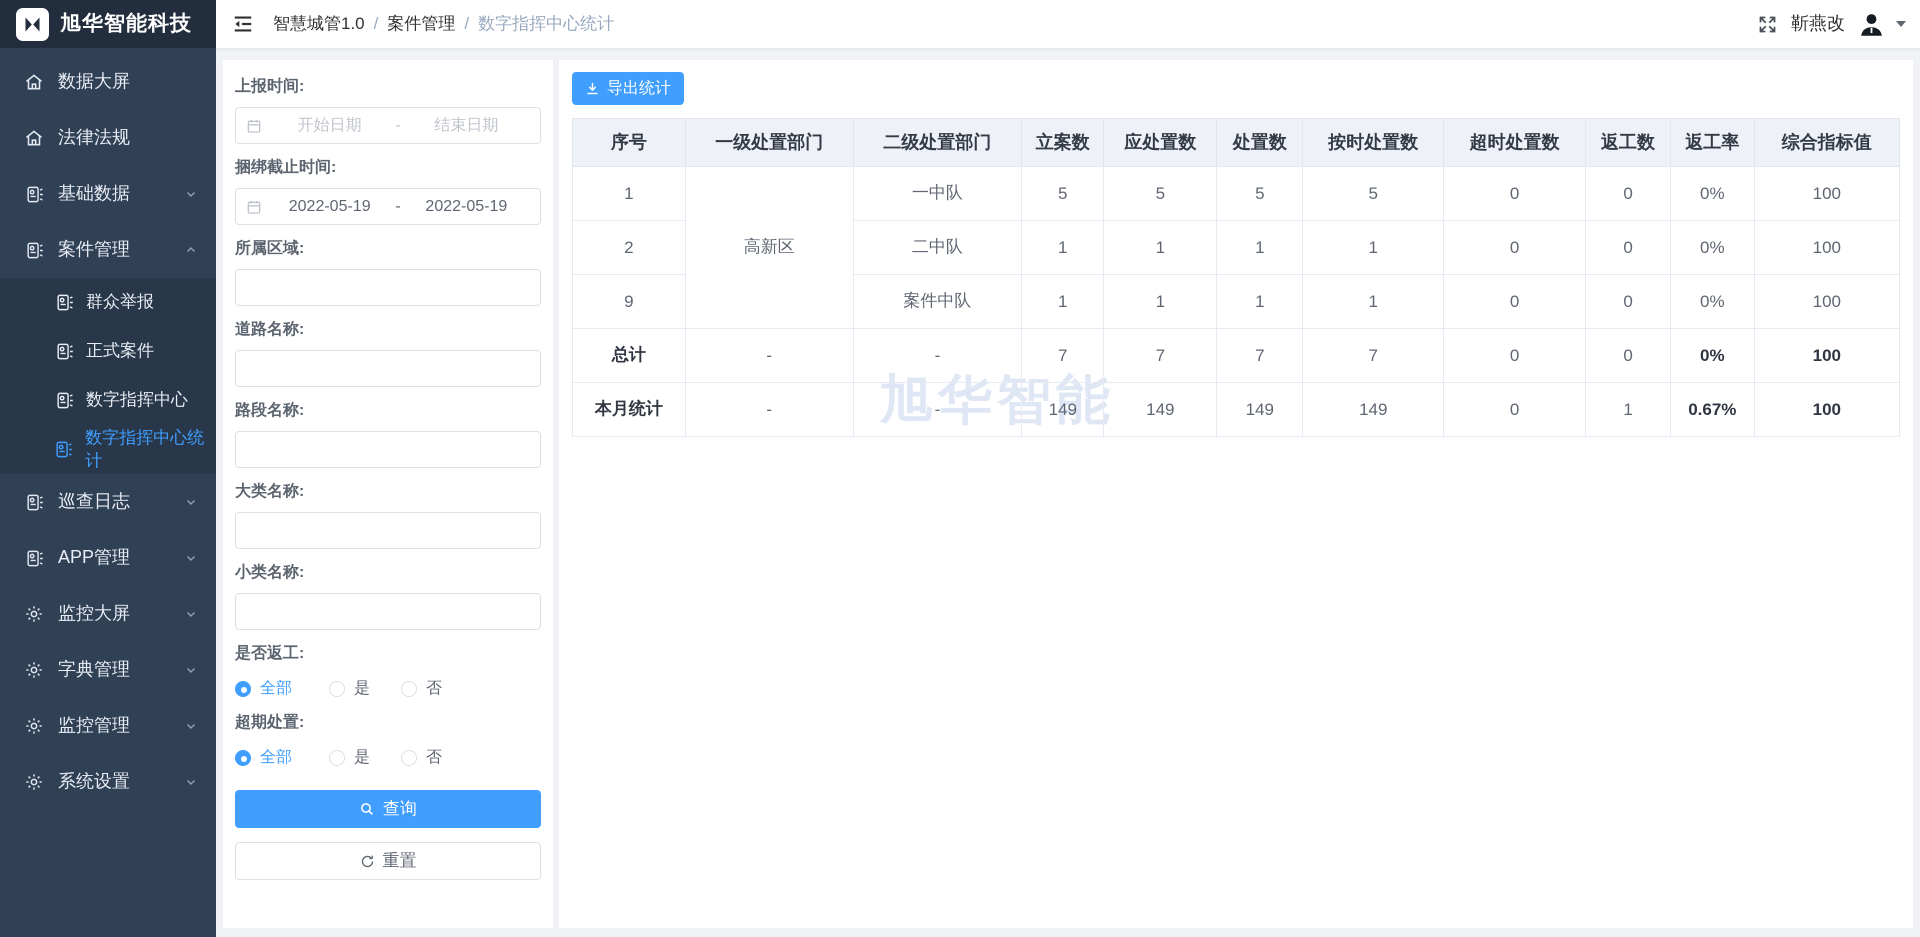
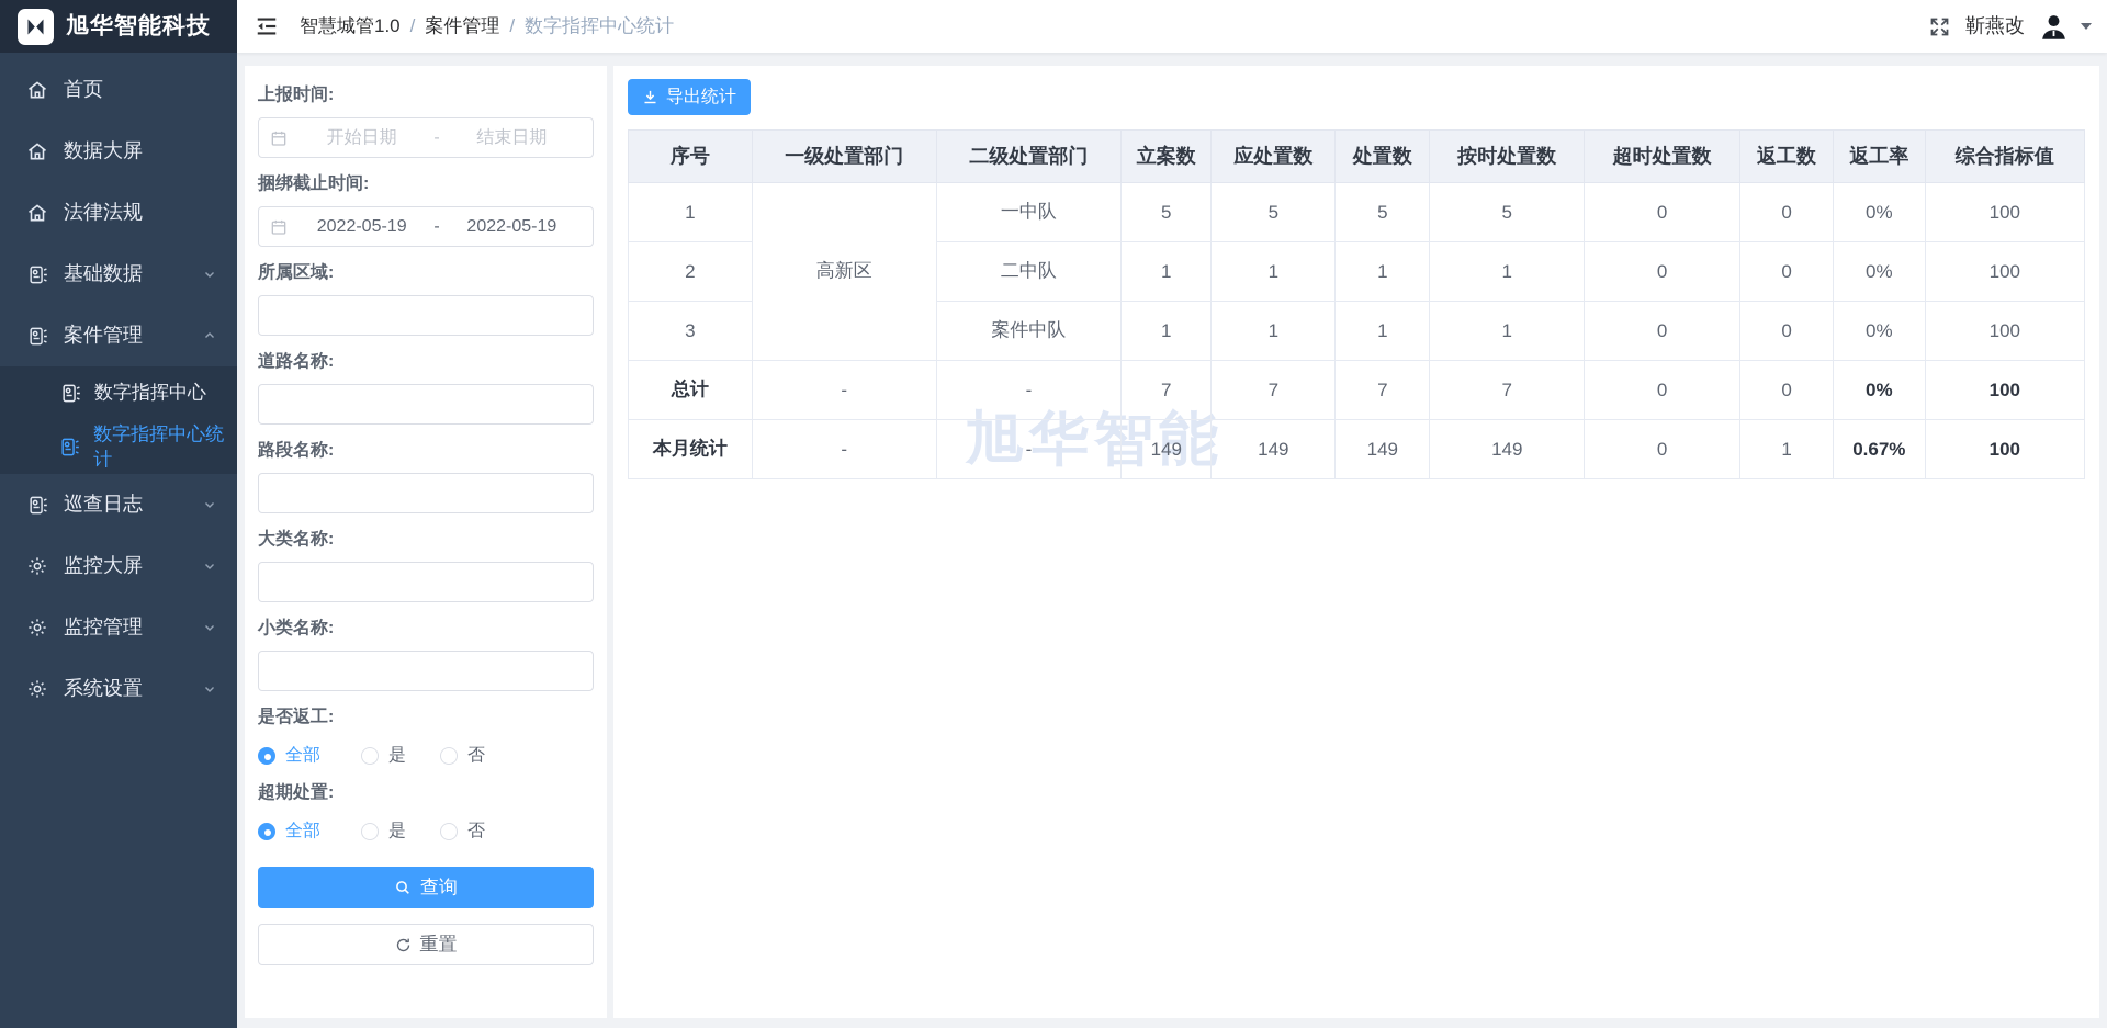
  旭华智能科技
+ 首页
  数据大屏
  法律法规
  基础数据
  案件管理
- 群众举报
- 正式案件
  数字指挥中心
  数字指挥中心统计
  巡查日志
- APP管理
  监控大屏
- 字典管理
  监控管理
  系统设置
  智慧城管1.0
  /
  案件管理
  /
  数字指挥中心统计
  靳燕改
  上报时间:
  开始日期
  -
  结束日期
  捆绑截止时间:
  2022-05-19
  -
  2022-05-19
  所属区域:
  道路名称:
  路段名称:
  大类名称:
  小类名称:
  是否返工:
  全部
  是
  否
  超期处置:
  全部
  是
  否
  查询
  重置
  旭华智能
  导出统计
  序号	一级处置部门	二级处置部门	立案数	应处置数	处置数	按时处置数	超时处置数	返工数	返工率	综合指标值
  1	高新区	一中队	5	5	5	5	0	0	0%	100
  2	二中队	1	1	1	1	0	0	0%	100
- 9	案件中队	1	1	1	1	0	0	0%	100
+ 3	案件中队	1	1	1	1	0	0	0%	100
  总计	-	-	7	7	7	7	0	0	0%	100
  本月统计	-	-	149	149	149	149	0	1	0.67%	100
